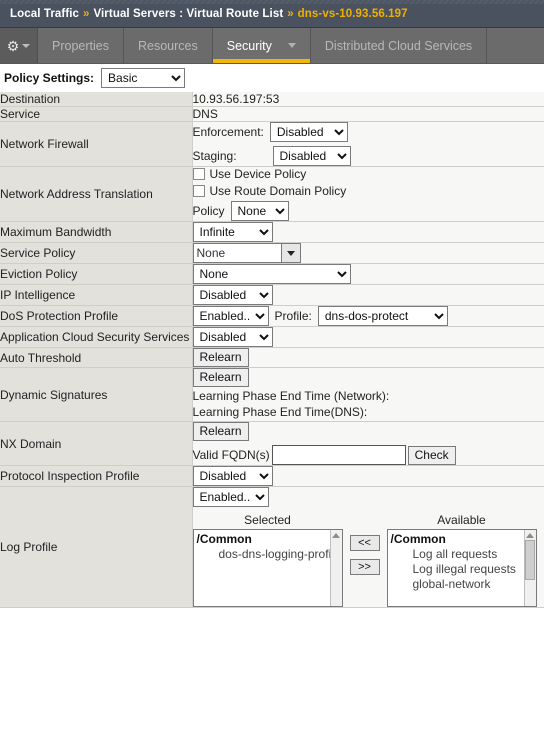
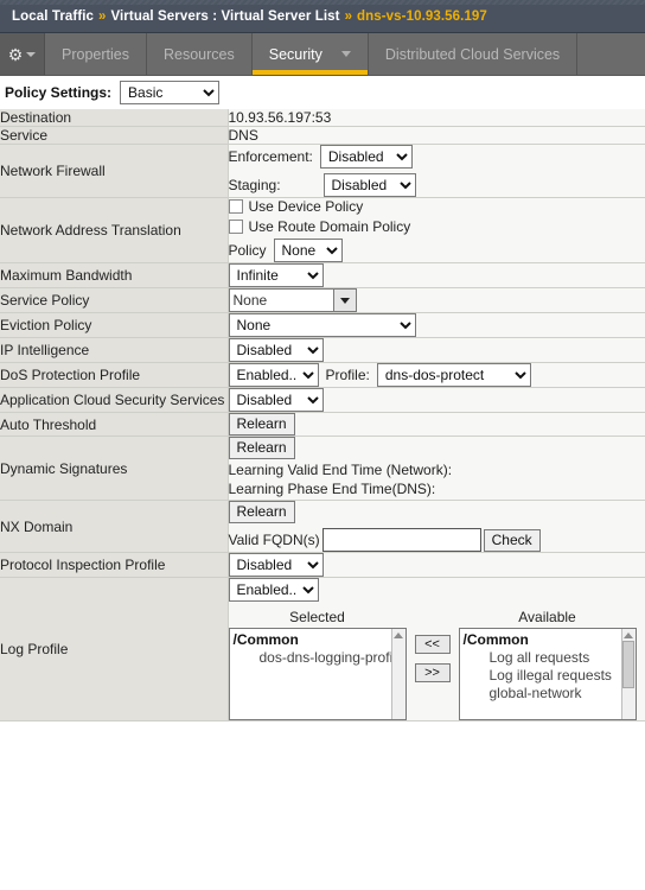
  Local Traffic
  »
- Virtual Servers : Virtual Route List
+ Virtual Servers : Virtual Server List
  »
  dns-vs-10.93.56.197
  ⚙
  Properties
  Resources
  Security
  Distributed Cloud Services
  Policy Settings:
  Basic
  Destination	10.93.56.197:53
  Service	DNS
  Network Firewall	Enforcement: Disabled Staging: Disabled
  Network Address Translation	Use Device Policy Use Route Domain Policy Policy None
  Maximum Bandwidth	Infinite
  Service Policy	None
  Eviction Policy	None
  IP Intelligence	Disabled
  DoS Protection Profile	Enabled.. Profile: dns-dos-protect
  Application Cloud Security Services	Disabled
  Auto Threshold	Relearn
- Dynamic Signatures	Relearn Learning Phase End Time (Network): Learning Phase End Time(DNS):
+ Dynamic Signatures	Relearn Learning Valid End Time (Network): Learning Phase End Time(DNS):
  NX Domain	Relearn Valid FQDN(s) Check
  Protocol Inspection Profile	Disabled
  Log Profile	Enabled.. Selected /Common dos-dns-logging-prof << >> Available /Common Log all requests Log illegal requests global-network
